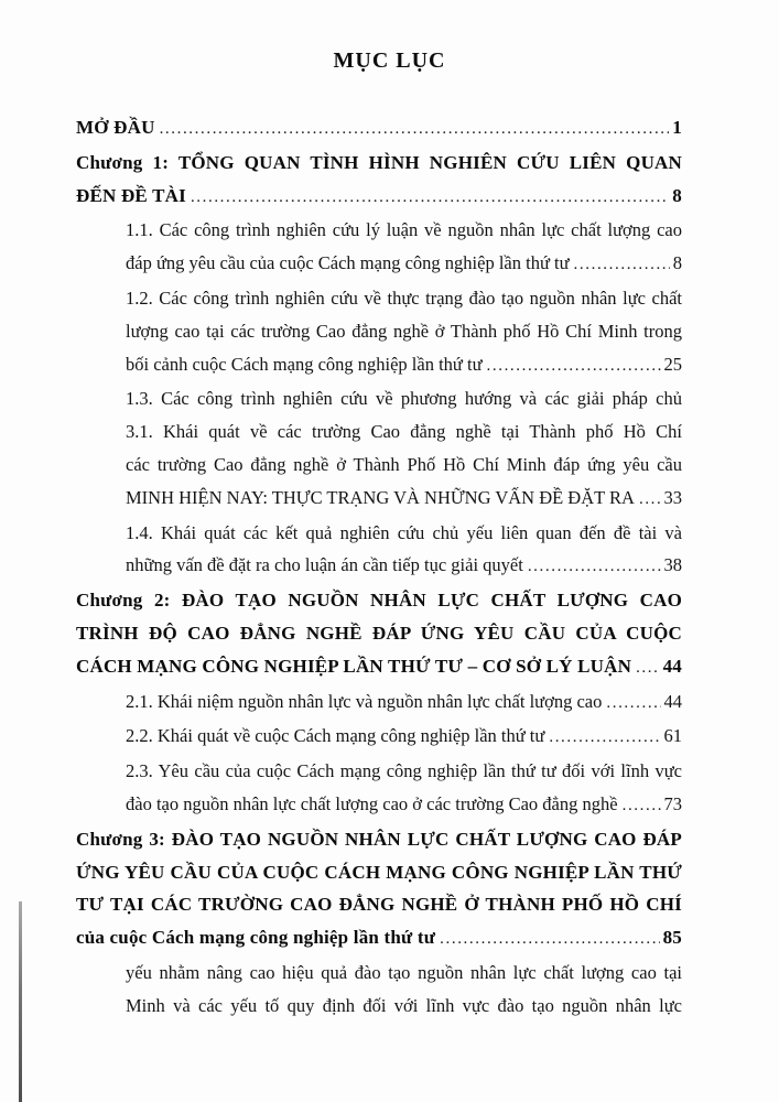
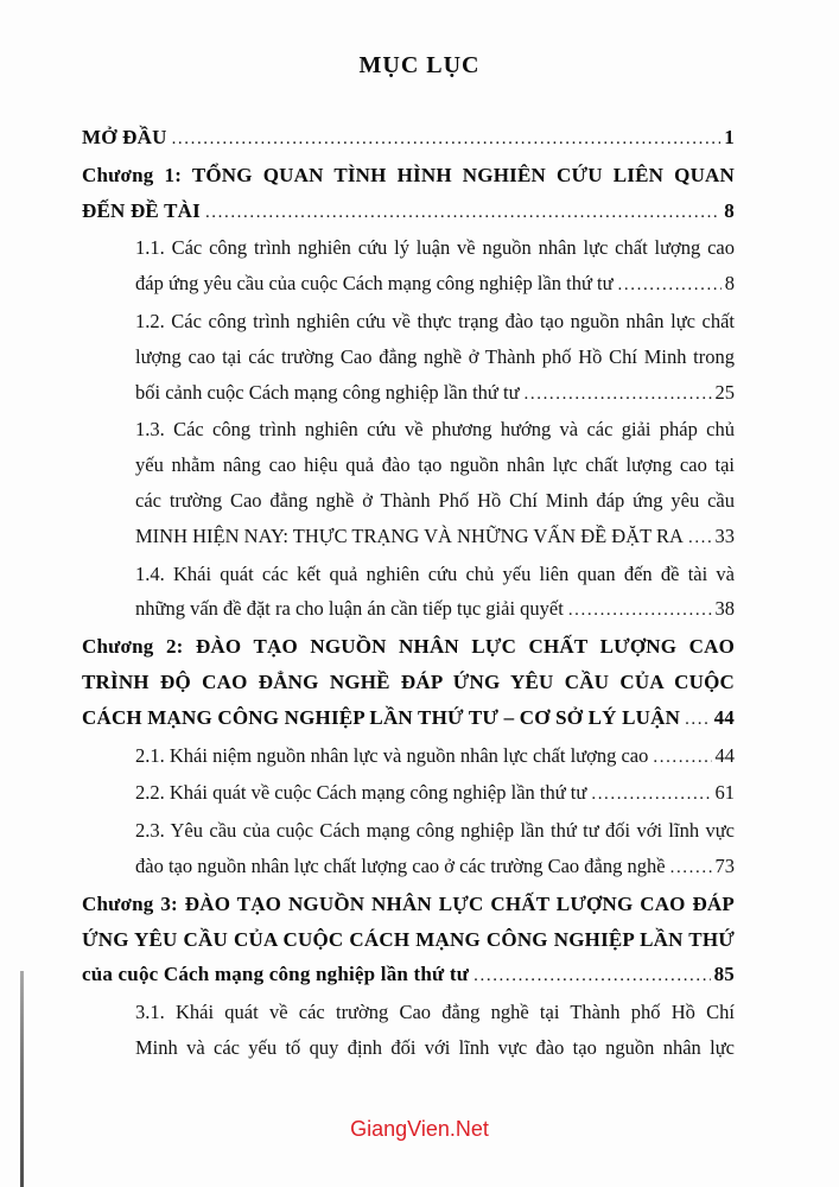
  MỤC LỤC
  MỞ ĐẦU
  1
  Chương 1: TỔNG QUAN TÌNH HÌNH NGHIÊN CỨU LIÊN QUAN
  ĐẾN ĐỀ TÀI
  8
  1.1. Các công trình nghiên cứu lý luận về nguồn nhân lực chất lượng cao
  đáp ứng yêu cầu của cuộc Cách mạng công nghiệp lần thứ tư
  8
  1.2. Các công trình nghiên cứu về thực trạng đào tạo nguồn nhân lực chất
  lượng cao tại các trường Cao đẳng nghề ở Thành phố Hồ Chí Minh trong
  bối cảnh cuộc Cách mạng công nghiệp lần thứ tư
  25
  1.3. Các công trình nghiên cứu về phương hướng và các giải pháp chủ
- 3.1. Khái quát về các trường Cao đẳng nghề tại Thành phố Hồ Chí
+ yếu nhằm nâng cao hiệu quả đào tạo nguồn nhân lực chất lượng cao tại
  các trường Cao đẳng nghề ở Thành Phố Hồ Chí Minh đáp ứng yêu cầu
  MINH HIỆN NAY: THỰC TRẠNG VÀ NHỮNG VẤN ĐỀ ĐẶT RA
  33
  1.4. Khái quát các kết quả nghiên cứu chủ yếu liên quan đến đề tài và
  những vấn đề đặt ra cho luận án cần tiếp tục giải quyết
  38
  Chương 2: ĐÀO TẠO NGUỒN NHÂN LỰC CHẤT LƯỢNG CAO
  TRÌNH ĐỘ CAO ĐẲNG NGHỀ ĐÁP ỨNG YÊU CẦU CỦA CUỘC
  CÁCH MẠNG CÔNG NGHIỆP LẦN THỨ TƯ – CƠ SỞ LÝ LUẬN
  44
  2.1. Khái niệm nguồn nhân lực và nguồn nhân lực chất lượng cao
  44
  2.2. Khái quát về cuộc Cách mạng công nghiệp lần thứ tư
  61
  2.3. Yêu cầu của cuộc Cách mạng công nghiệp lần thứ tư đối với lĩnh vực
  đào tạo nguồn nhân lực chất lượng cao ở các trường Cao đẳng nghề
  73
  Chương 3: ĐÀO TẠO NGUỒN NHÂN LỰC CHẤT LƯỢNG CAO ĐÁP
  ỨNG YÊU CẦU CỦA CUỘC CÁCH MẠNG CÔNG NGHIỆP LẦN THỨ
- TƯ TẠI CÁC TRƯỜNG CAO ĐẲNG NGHỀ Ở THÀNH PHỐ HỒ CHÍ
  của cuộc Cách mạng công nghiệp lần thứ tư
  85
- yếu nhằm nâng cao hiệu quả đào tạo nguồn nhân lực chất lượng cao tại
+ 3.1. Khái quát về các trường Cao đẳng nghề tại Thành phố Hồ Chí
  Minh và các yếu tố quy định đối với lĩnh vực đào tạo nguồn nhân lực
+ GiangVien.Net
